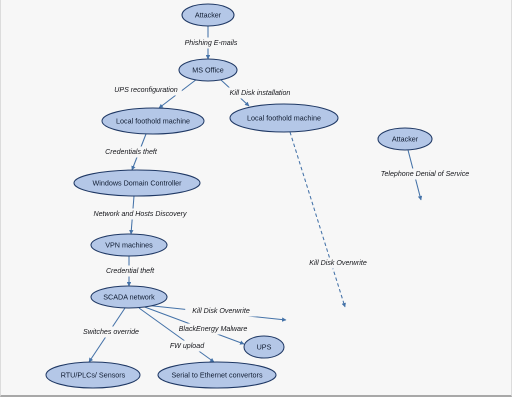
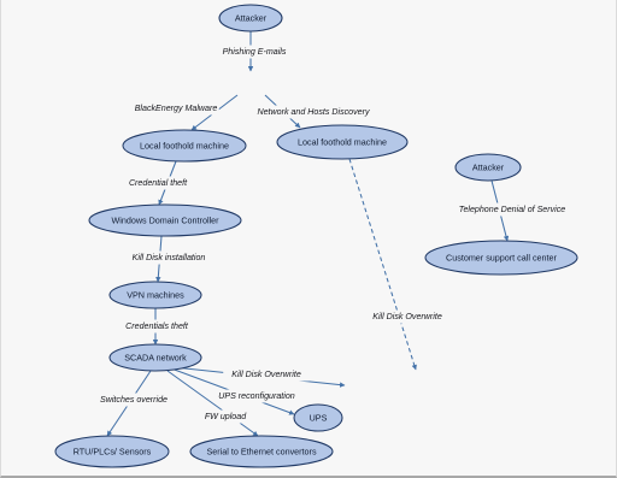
  Phishing E-mails
- UPS reconfiguration
+ BlackEnergy Malware
- Kill Disk installation
+ Network and Hosts Discovery
- Credentials theft
+ Credential theft
- Network and Hosts Discovery
+ Kill Disk installation
- Credential theft
+ Credentials theft
  Telephone Denial of Service
  Kill Disk Overwrite
  Kill Disk Overwrite
- BlackEnergy Malware
+ UPS reconfiguration
  FW upload
  Switches override
  Attacker
- MS Office
  Local foothold machine
  Local foothold machine
  Attacker
  Windows Domain Controller
+ Customer support call center
  VPN machines
  SCADA network
  UPS
  RTU/PLCs/ Sensors
  Serial to Ethernet convertors
